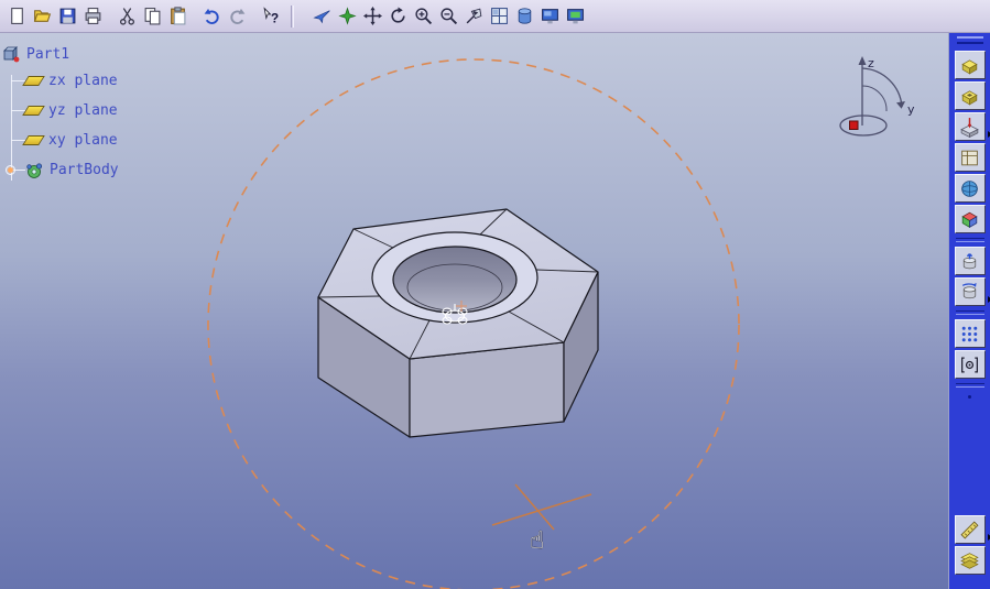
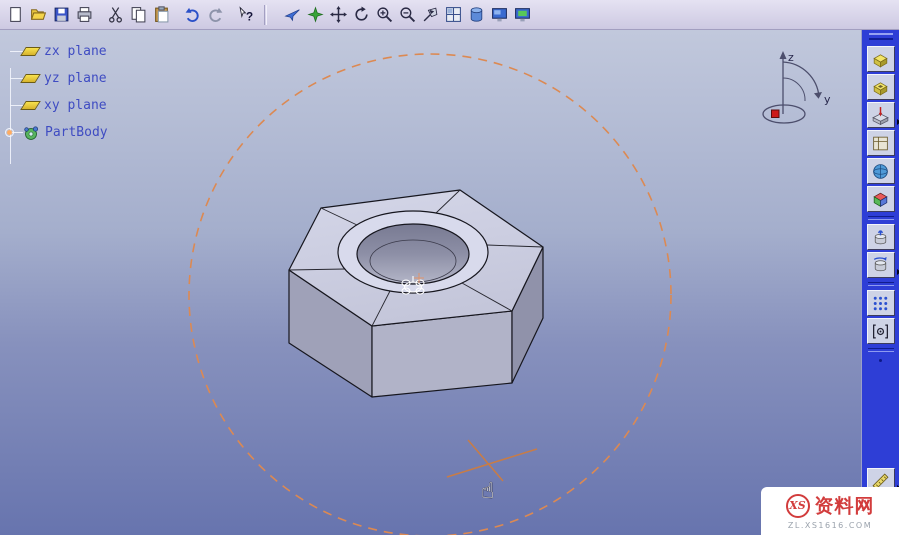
  ?
  z
  y
  ☝
- Part1
  zx plane
  yz plane
  xy plane
  PartBody
+ XS
+ 资料网
+ ZL.XS1616.COM
